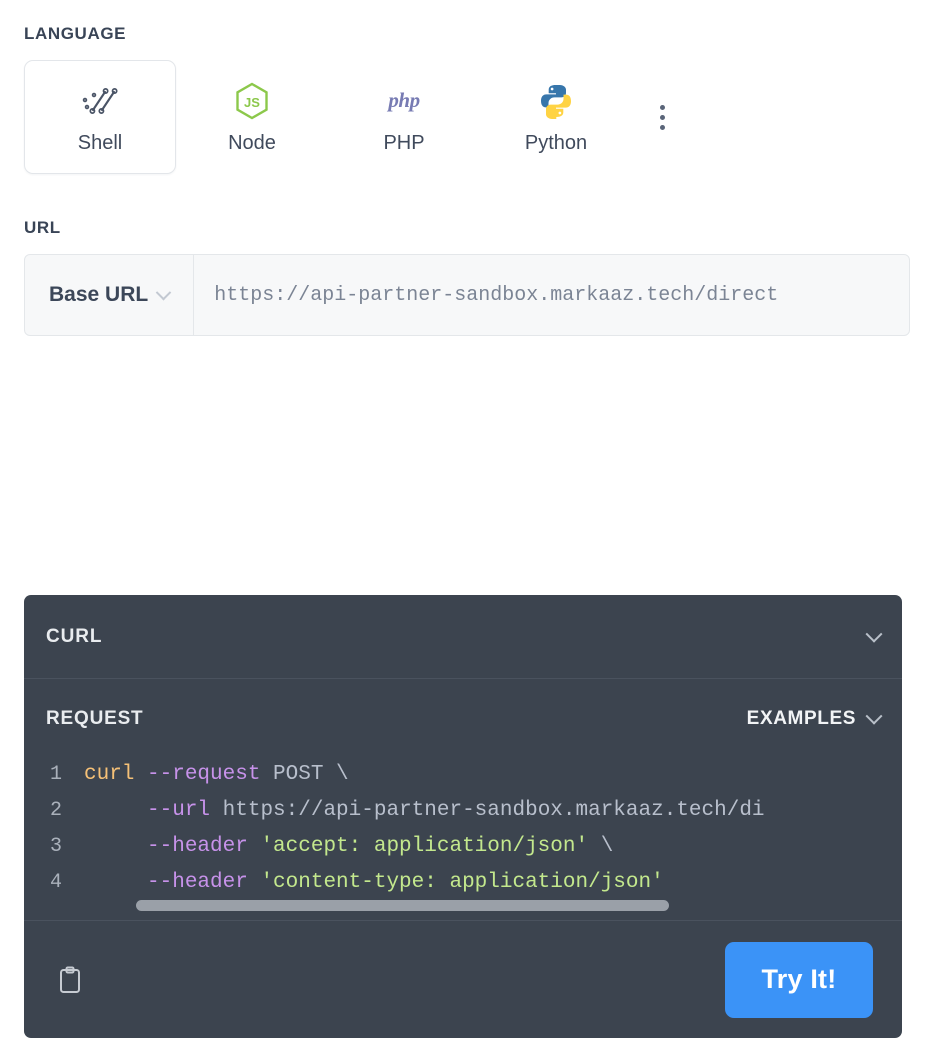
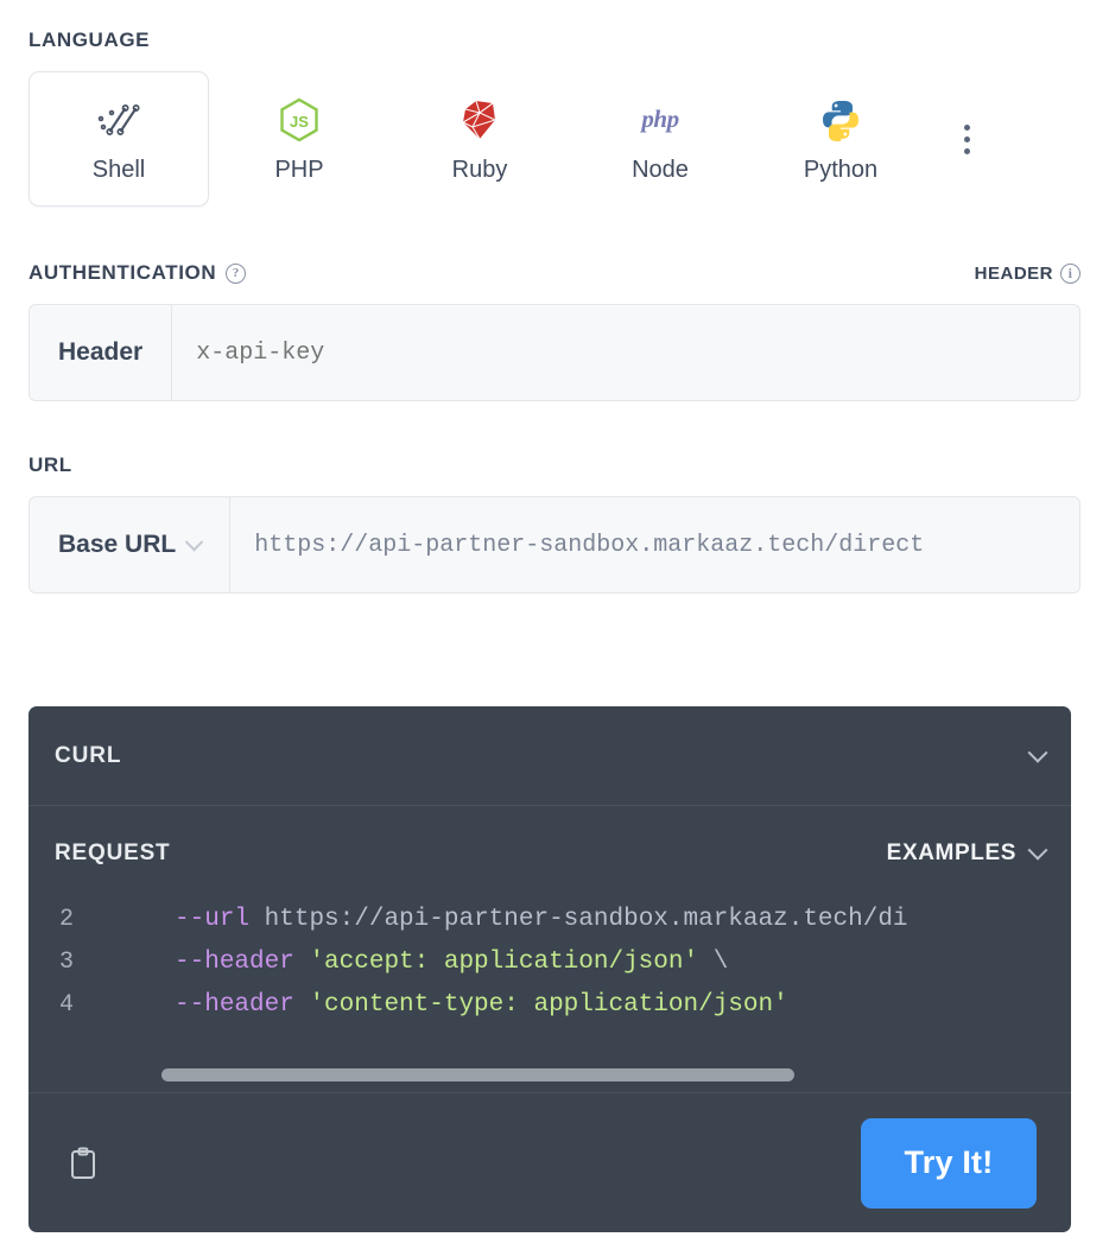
  LANGUAGE
  Shell
  JS
- Node
+ PHP
+ Ruby
  php
- PHP
+ Node
  Python
+ AUTHENTICATION
+ ?
+ HEADER
+ i
+ Header
+ x-api-key
  URL
  Base URL
  https://api-partner-sandbox.markaaz.tech/direct
  CURL
  REQUEST
  EXAMPLES
- 1
- curl --request POST \
  2
  --url https://api-partner-sandbox.markaaz.tech/di
  3
  --header 'accept: application/json' \
  4
  --header 'content-type: application/json'
  Try It!
